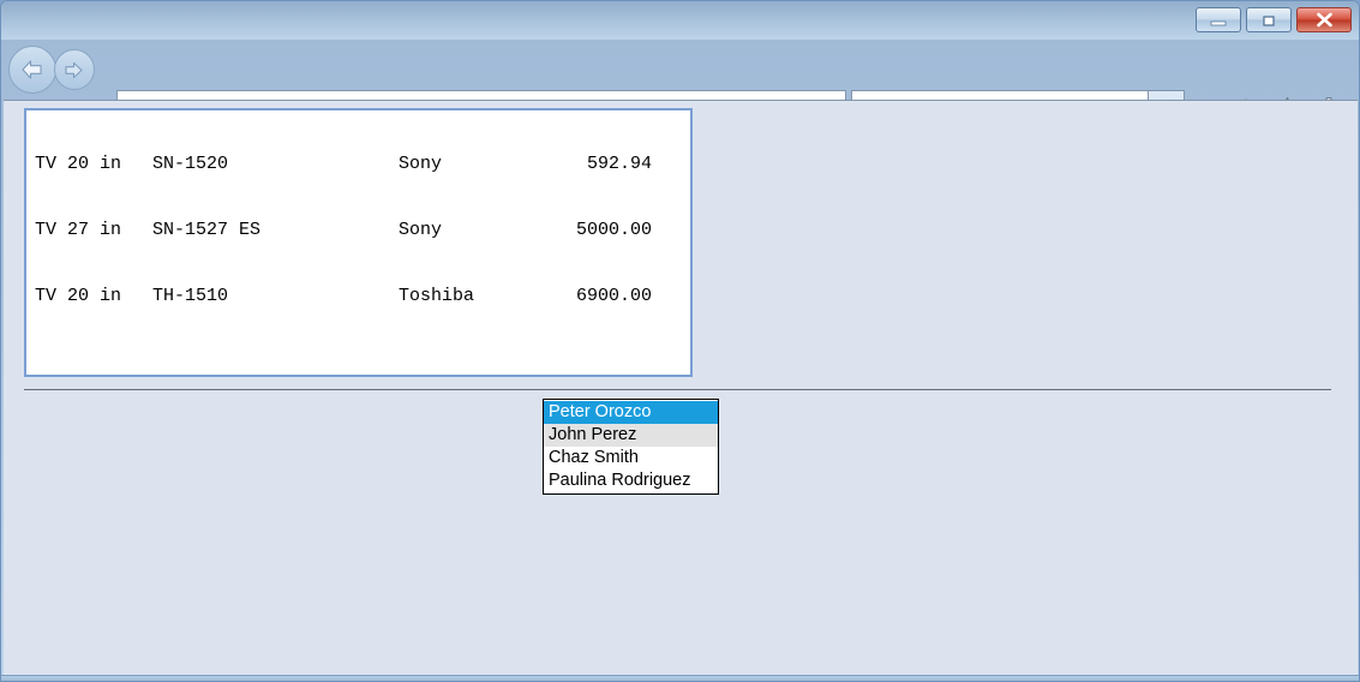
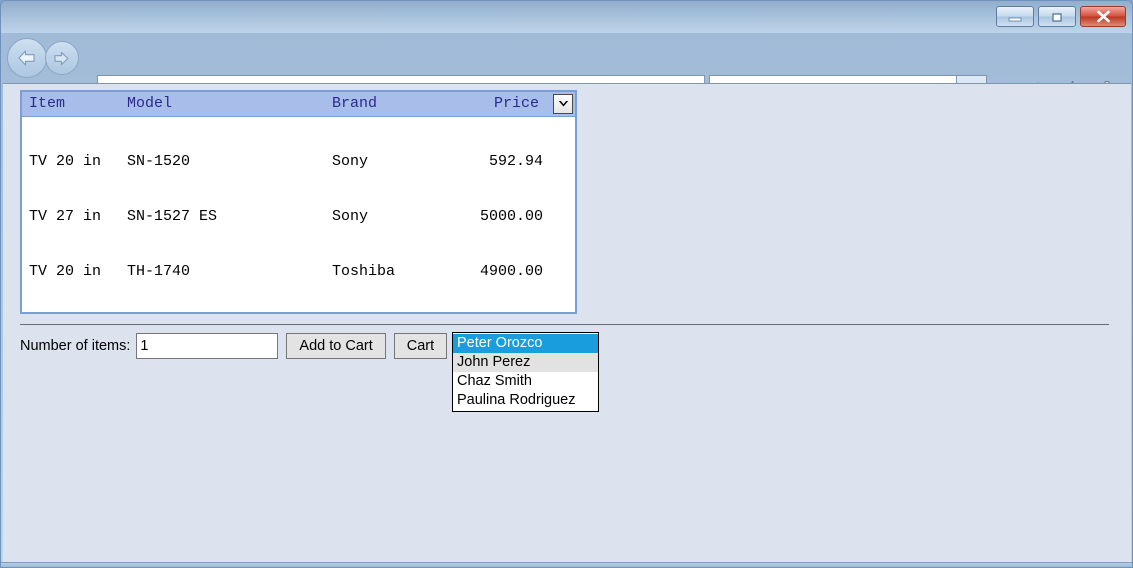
+ Item
+ Model
+ Brand
+ Price
  TV 20 in
  SN-1520
  Sony
  592.94
  TV 27 in
  SN-1527 ES
  Sony
  5000.00
  TV 20 in
- TH-1510
+ TH-1740
  Toshiba
- 6900.00
+ 4900.00
+ Number of items:
+ 1
+ Add to Cart
+ Cart
  Peter Orozco
  John Perez
  Chaz Smith
  Paulina Rodriguez
